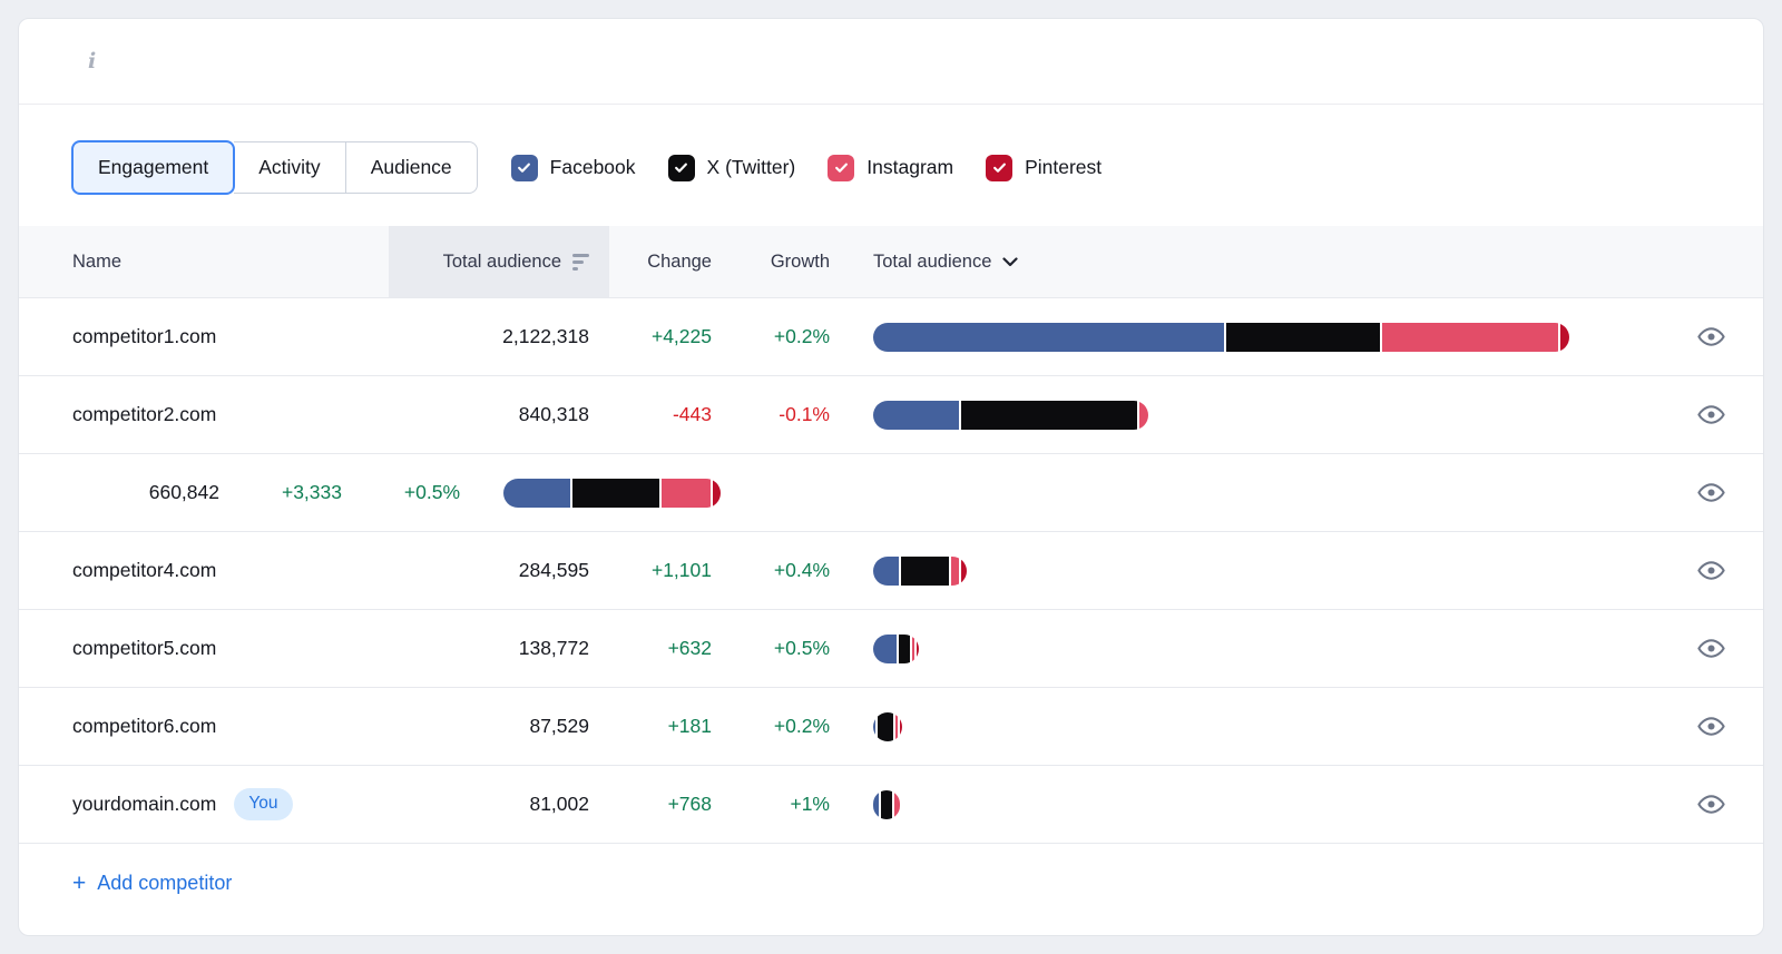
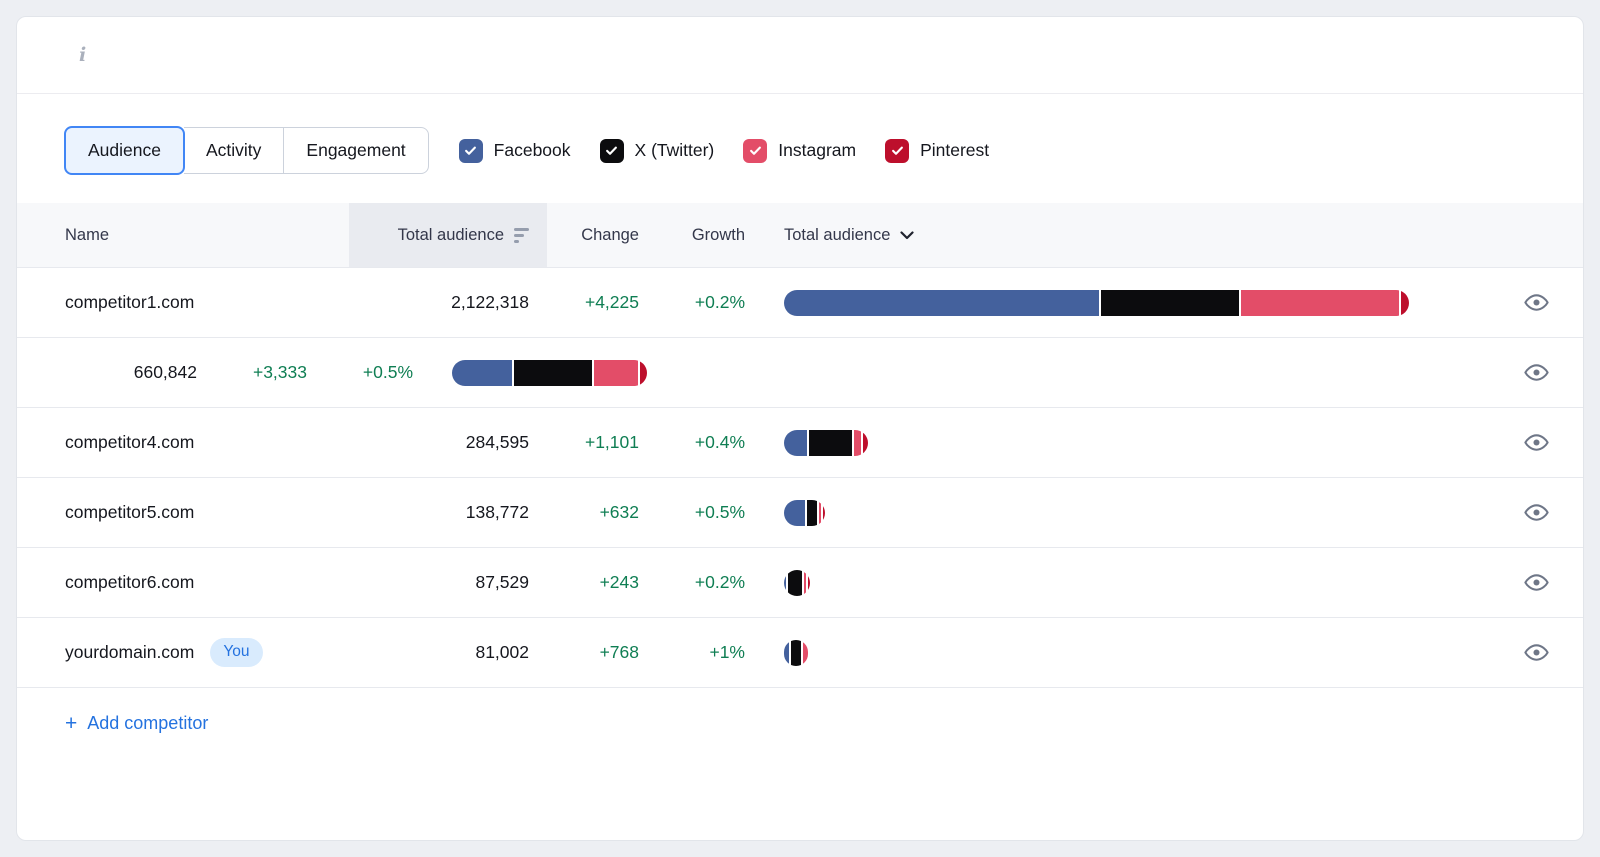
  i
- Engagement
+ Audience
  Activity
- Audience
+ Engagement
  Facebook
  X (Twitter)
  Instagram
  Pinterest
  Name
  Total audience
  Change
  Growth
  Total audience
  competitor1.com
  2,122,318
  +4,225
  +0.2%
- competitor2.com
- 840,318
- -443
- -0.1%
  660,842
  +3,333
  +0.5%
  competitor4.com
  284,595
  +1,101
  +0.4%
  competitor5.com
  138,772
  +632
  +0.5%
  competitor6.com
  87,529
- +181
+ +243
  +0.2%
  yourdomain.com
  You
  81,002
  +768
  +1%
  +
  Add competitor
